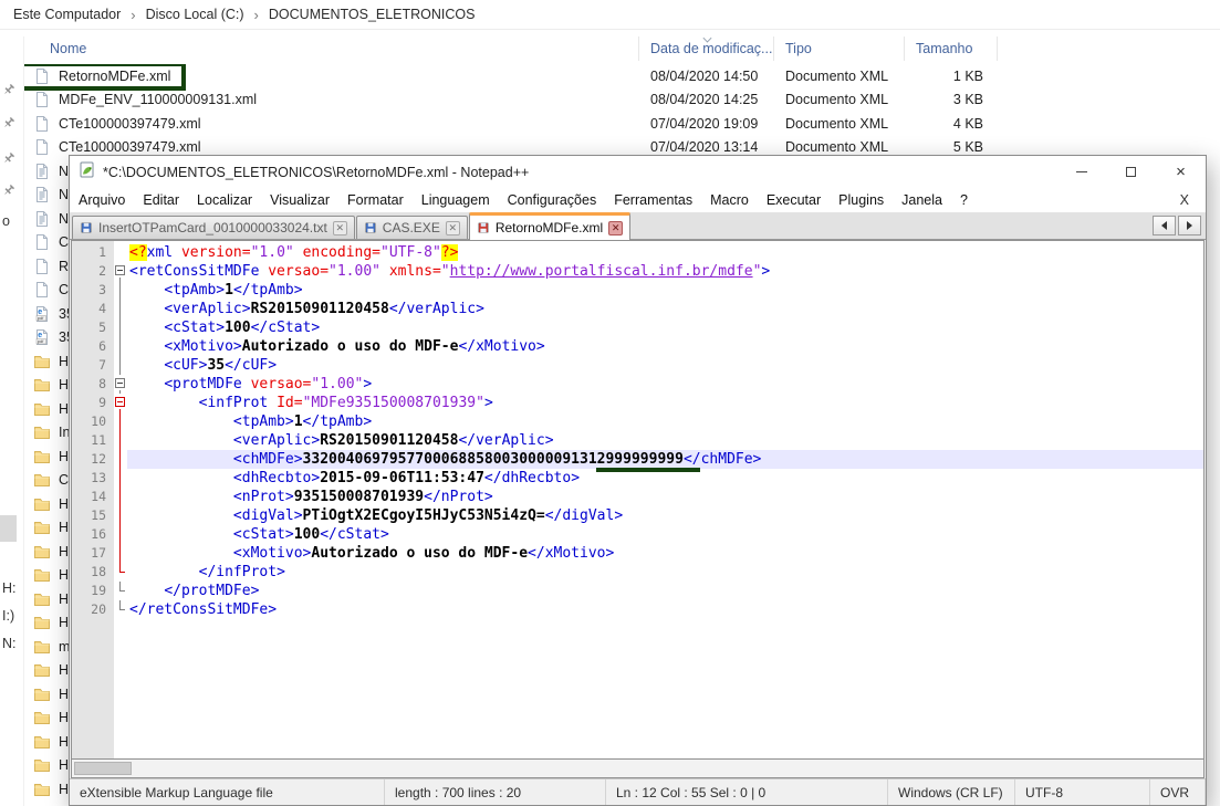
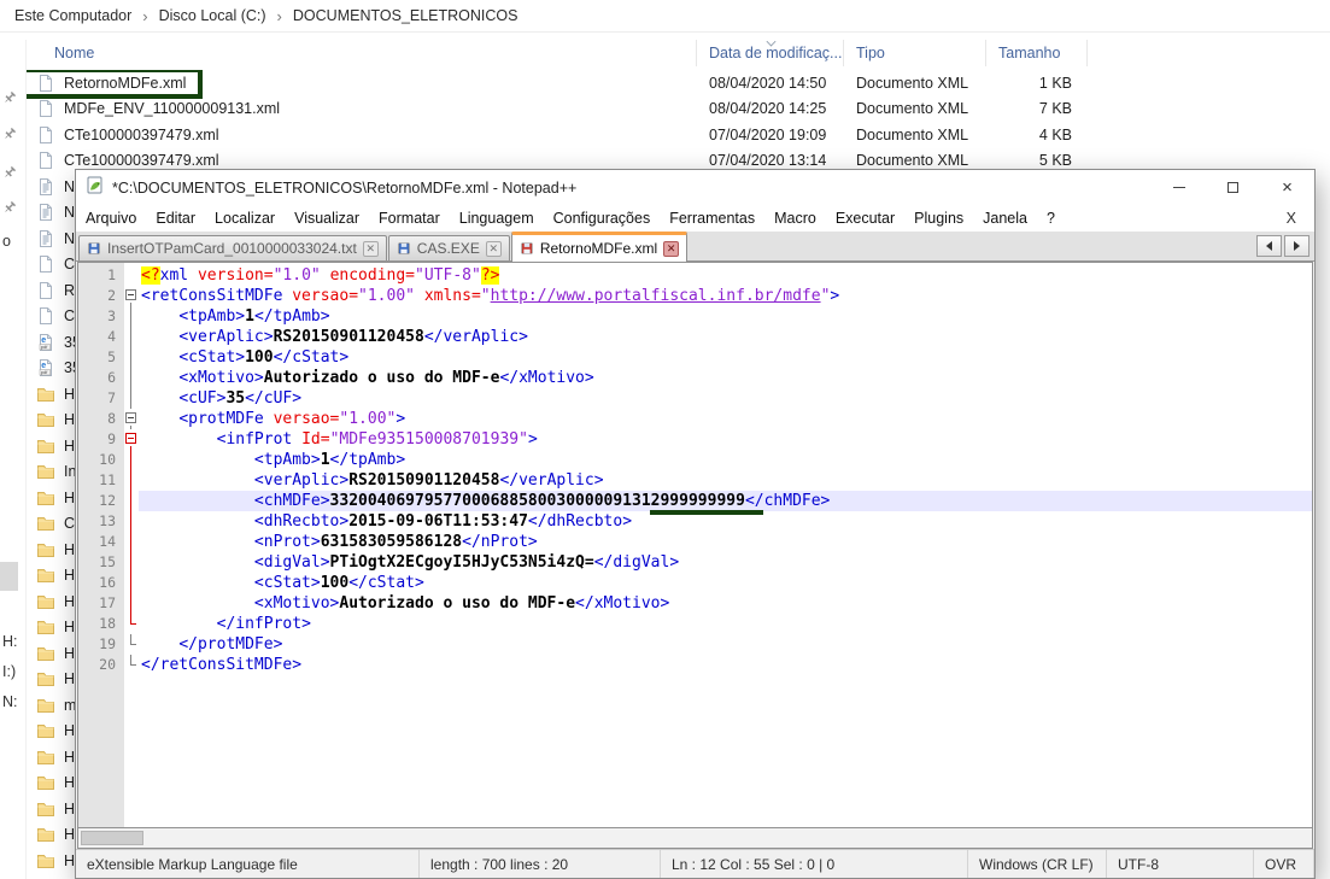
  Este Computador
  ›
  Disco Local (C:)
  ›
  DOCUMENTOS_ELETRONICOS
  o
  H:
  I:)
  N:
  Nome
  Data de modificaç...
  Tipo
  Tamanho
  RetornoMDFe.xml
  08/04/2020 14:50
  Documento XML
  1 KB
  MDFe_ENV_110000009131.xml
  08/04/2020 14:25
  Documento XML
- 3 KB
+ 7 KB
  CTe100000397479.xml
  07/04/2020 19:09
  Documento XML
  4 KB
  CTe100000397479.xml
  07/04/2020 13:14
  Documento XML
  5 KB
  N
  N
  N
  C
  C
  H
  H
  H
  In
  H
  C
  H
  H
  H
  H
  H
  H
  m
  H
  H
  H
  H
  H
  H
  *C:\DOCUMENTOS_ELETRONICOS\RetornoMDFe.xml - Notepad++
  ×
  Arquivo
  Editar
  Localizar
  Visualizar
  Formatar
  Linguagem
  Configurações
  Ferramentas
  Macro
  Executar
  Plugins
  Janela
  ?
  X
  InsertOTPamCard_0010000033024.txt
  ✕
  CAS.EXE
  ✕
  RetornoMDFe.xml
  ✕
  1
  <?xml version="1.0" encoding="UTF-8"?>
  2
  <retConsSitMDFe versao="1.00" xmlns="http://www.portalfiscal.inf.br/mdfe">
  3
  <tpAmb>1</tpAmb>
  4
  <verAplic>RS20150901120458</verAplic>
  5
  <cStat>100</cStat>
  6
  <xMotivo>Autorizado o uso do MDF-e</xMotivo>
  7
  <cUF>35</cUF>
  8
  <protMDFe versao="1.00">
  9
  <infProt Id="MDFe935150008701939">
  10
  <tpAmb>1</tpAmb>
  11
  <verAplic>RS20150901120458</verAplic>
  12
  <chMDFe>33200406979577000688580030000091312999999999</chMDFe>
  13
  <dhRecbto>2015-09-06T11:53:47</dhRecbto>
  14
- <nProt>935150008701939</nProt>
+ <nProt>631583059586128</nProt>
  15
  <digVal>PTiOgtX2ECgoyI5HJyC53N5i4zQ=</digVal>
  16
  <cStat>100</cStat>
  17
  <xMotivo>Autorizado o uso do MDF-e</xMotivo>
  18
  </infProt>
  19
  </protMDFe>
  20
  </retConsSitMDFe>
  eXtensible Markup Language file
  length : 700 lines : 20
  Ln : 12 Col : 55 Sel : 0 | 0
  Windows (CR LF)
  UTF-8
  OVR
